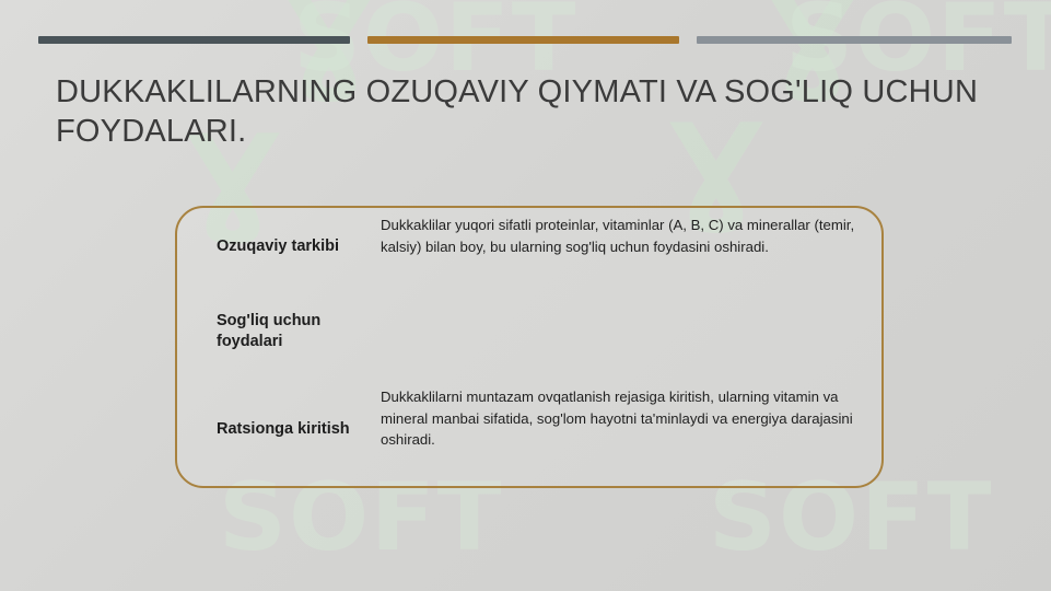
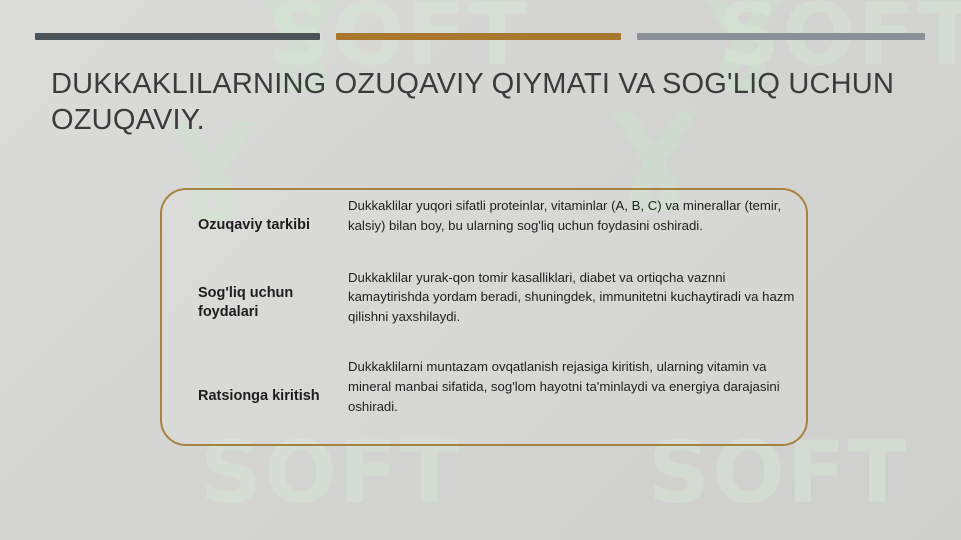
  Ɣ
  SOFT
  Ɣ
  SOFT
- DUKKAKLILARNING OZUQAVIY QIYMATI VA SOG'LIQ UCHUN FOYDALARI.
+ DUKKAKLILARNING OZUQAVIY QIYMATI VA SOG'LIQ UCHUN OZUQAVIY.
  Ozuqaviy tarkibi
  Dukkaklilar yuqori sifatli proteinlar, vitaminlar (A, B, C) va minerallar (temir, kalsiy) bilan boy, bu ularning sog'liq uchun foydasini oshiradi.
  Sog'liq uchun foydalari
+ Dukkaklilar yurak-qon tomir kasalliklari, diabet va ortiqcha vaznni kamaytirishda yordam beradi, shuningdek, immunitetni kuchaytiradi va hazm qilishni yaxshilaydi.
  Ratsionga kiritish
  Dukkaklilarni muntazam ovqatlanish rejasiga kiritish, ularning vitamin va mineral manbai sifatida, sog'lom hayotni ta'minlaydi va energiya darajasini oshiradi.
